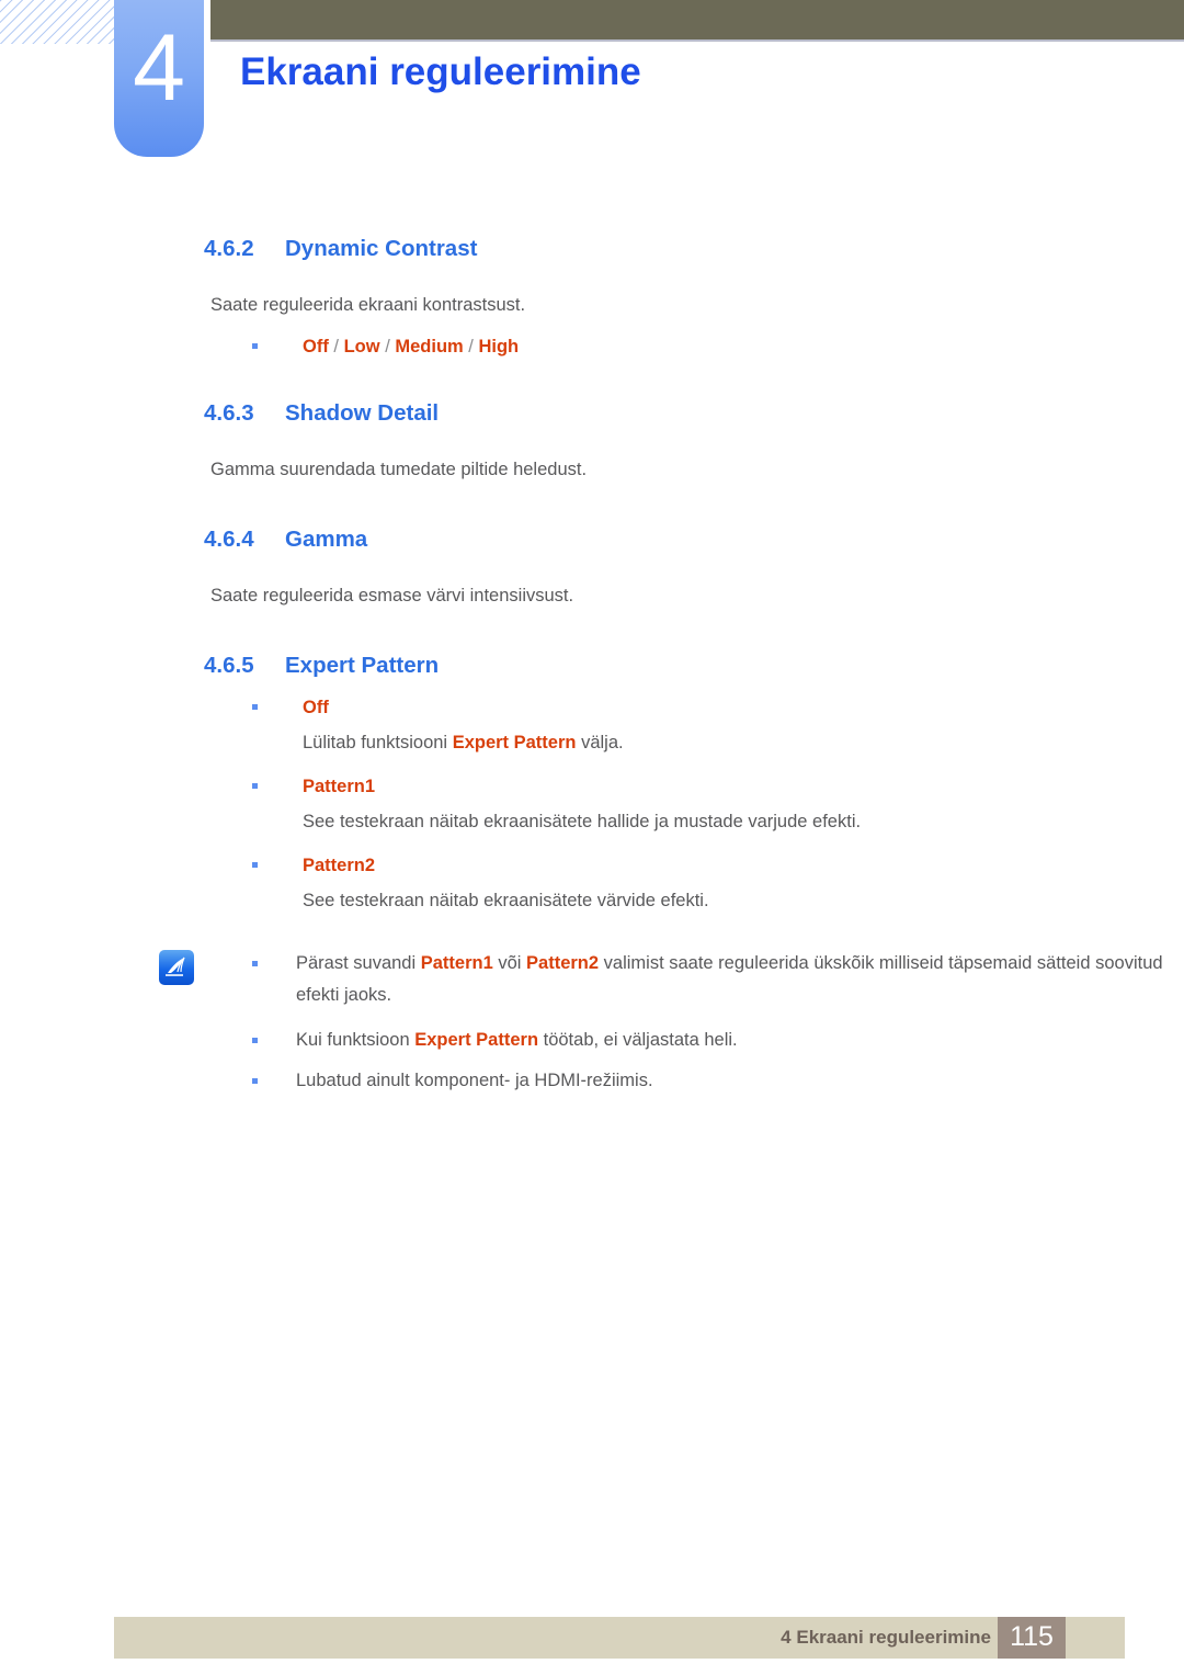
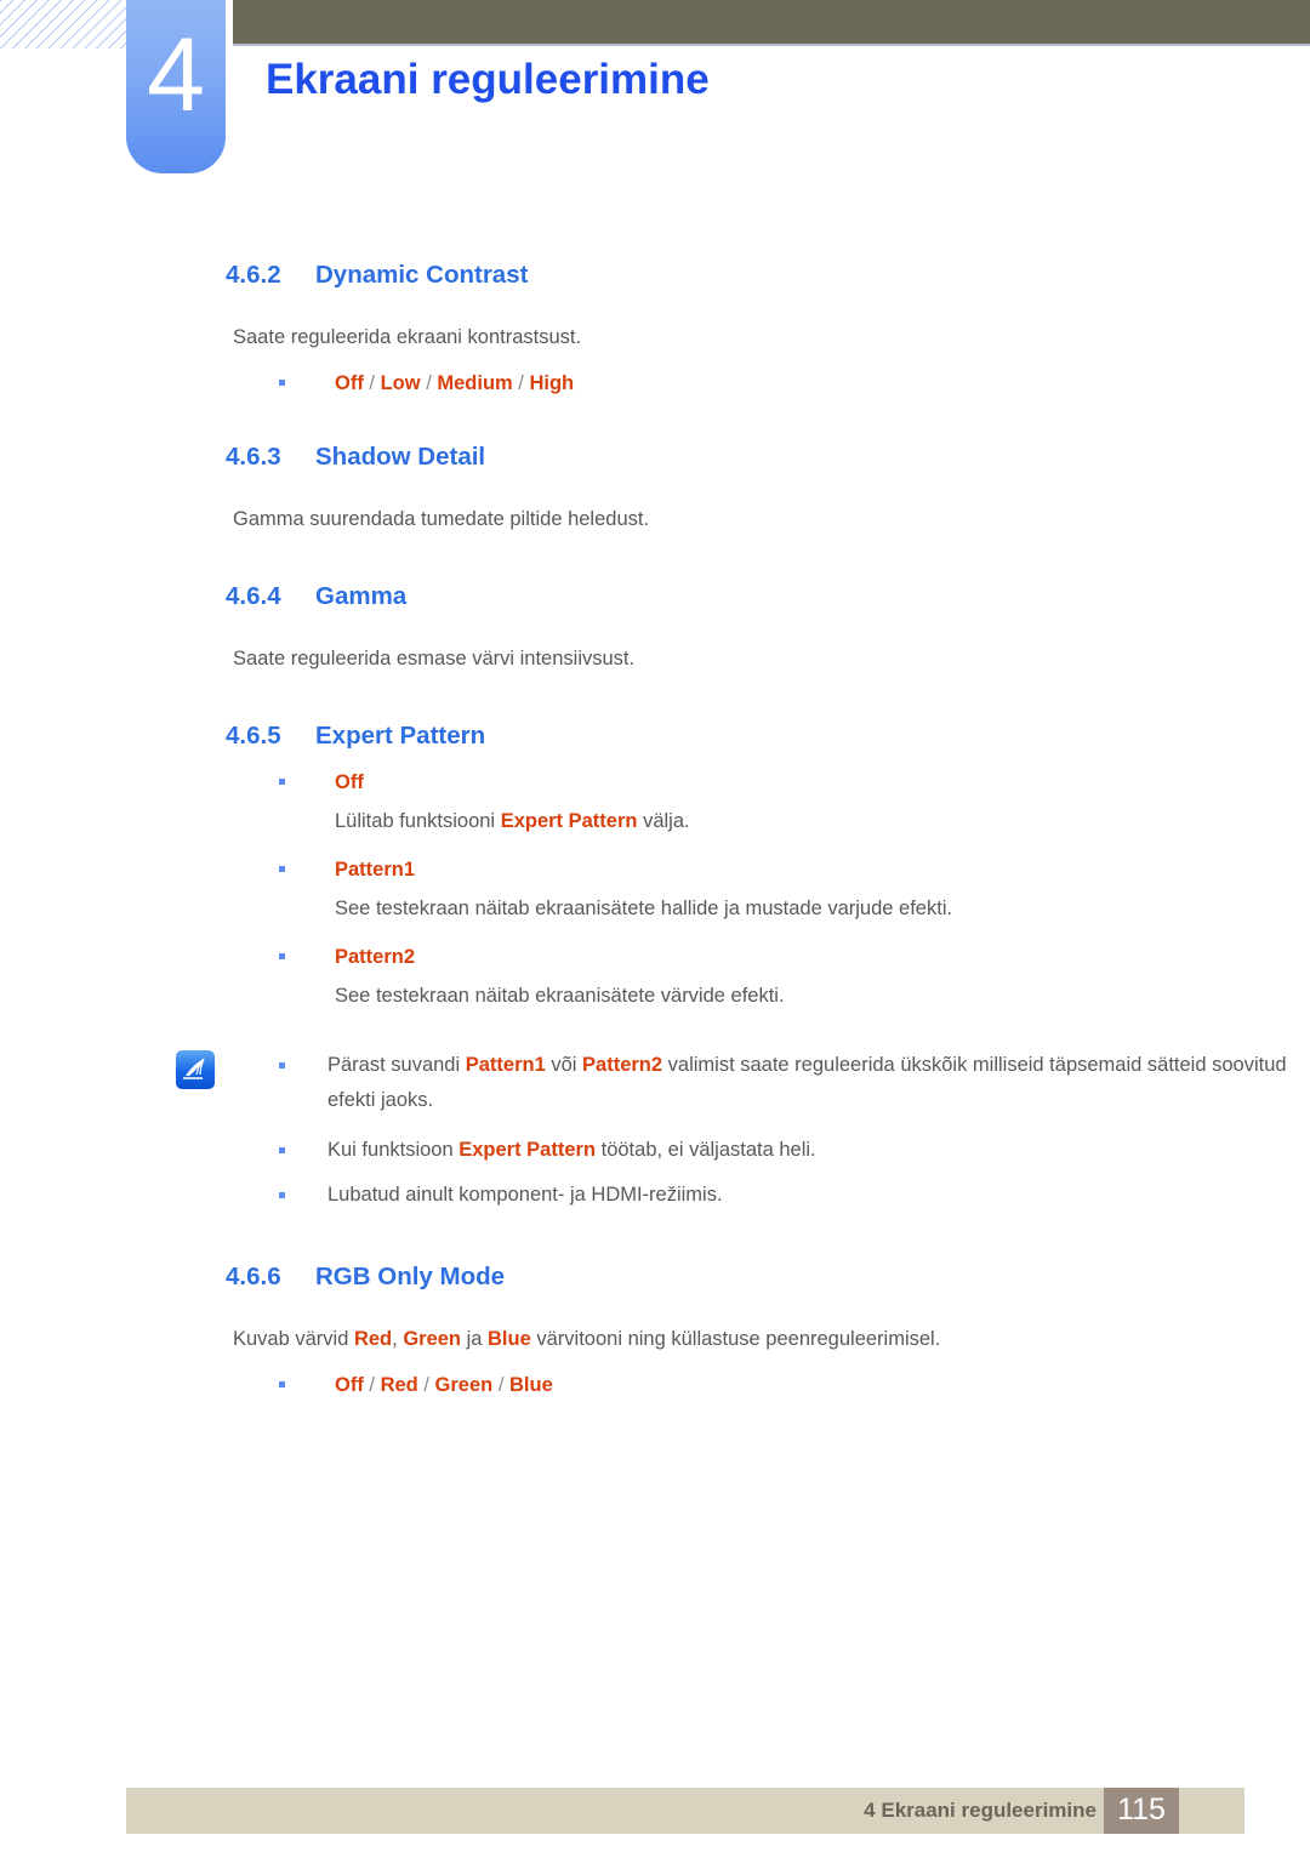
  4
  Ekraani reguleerimine
  4.6.2
  Dynamic Contrast
  Saate reguleerida ekraani kontrastsust.
  Off / Low / Medium / High
  4.6.3
  Shadow Detail
  Gamma suurendada tumedate piltide heledust.
  4.6.4
  Gamma
  Saate reguleerida esmase värvi intensiivsust.
  4.6.5
  Expert Pattern
  Off
  Lülitab funktsiooni Expert Pattern välja.
  Pattern1
  See testekraan näitab ekraanisätete hallide ja mustade varjude efekti.
  Pattern2
  See testekraan näitab ekraanisätete värvide efekti.
  Pärast suvandi Pattern1 või Pattern2 valimist saate reguleerida ükskõik milliseid täpsemaid sätteid soovitud efekti jaoks.
  Kui funktsioon Expert Pattern töötab, ei väljastata heli.
  Lubatud ainult komponent- ja HDMI-režiimis.
+ 4.6.6
+ RGB Only Mode
+ Kuvab värvid Red, Green ja Blue värvitooni ning küllastuse peenreguleerimisel.
+ Off / Red / Green / Blue
  4 Ekraani reguleerimine
  115
